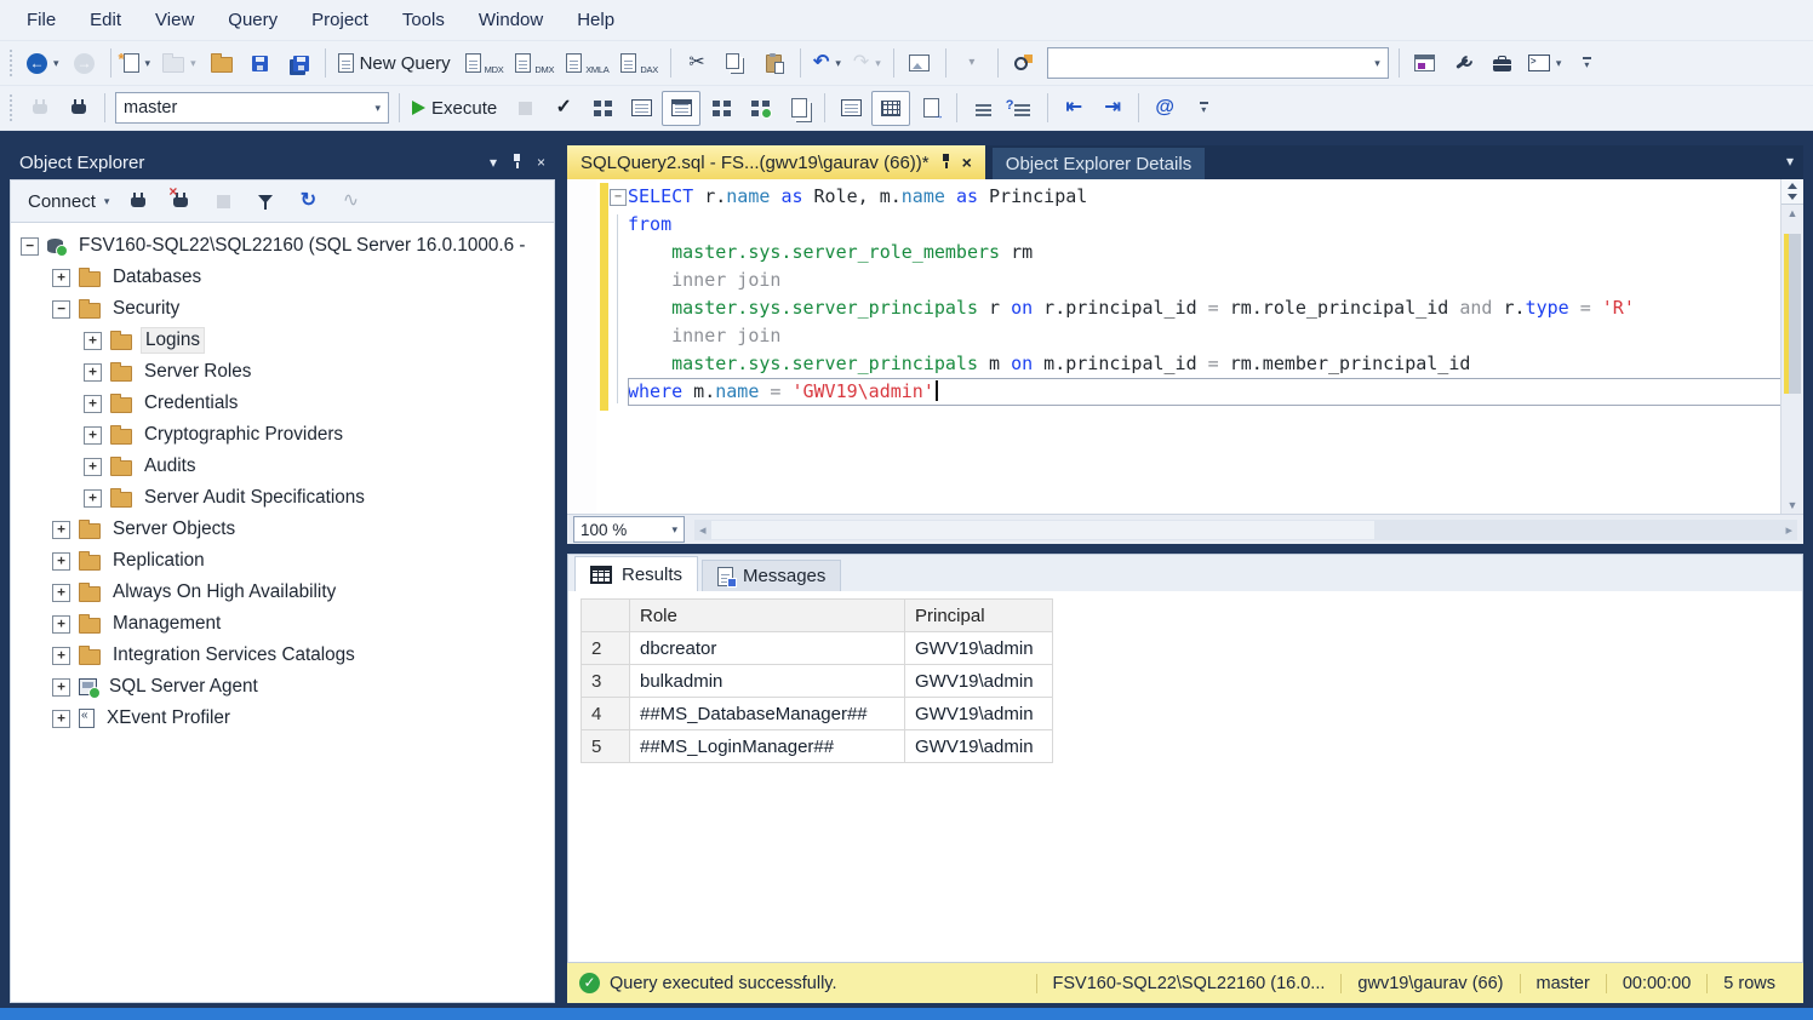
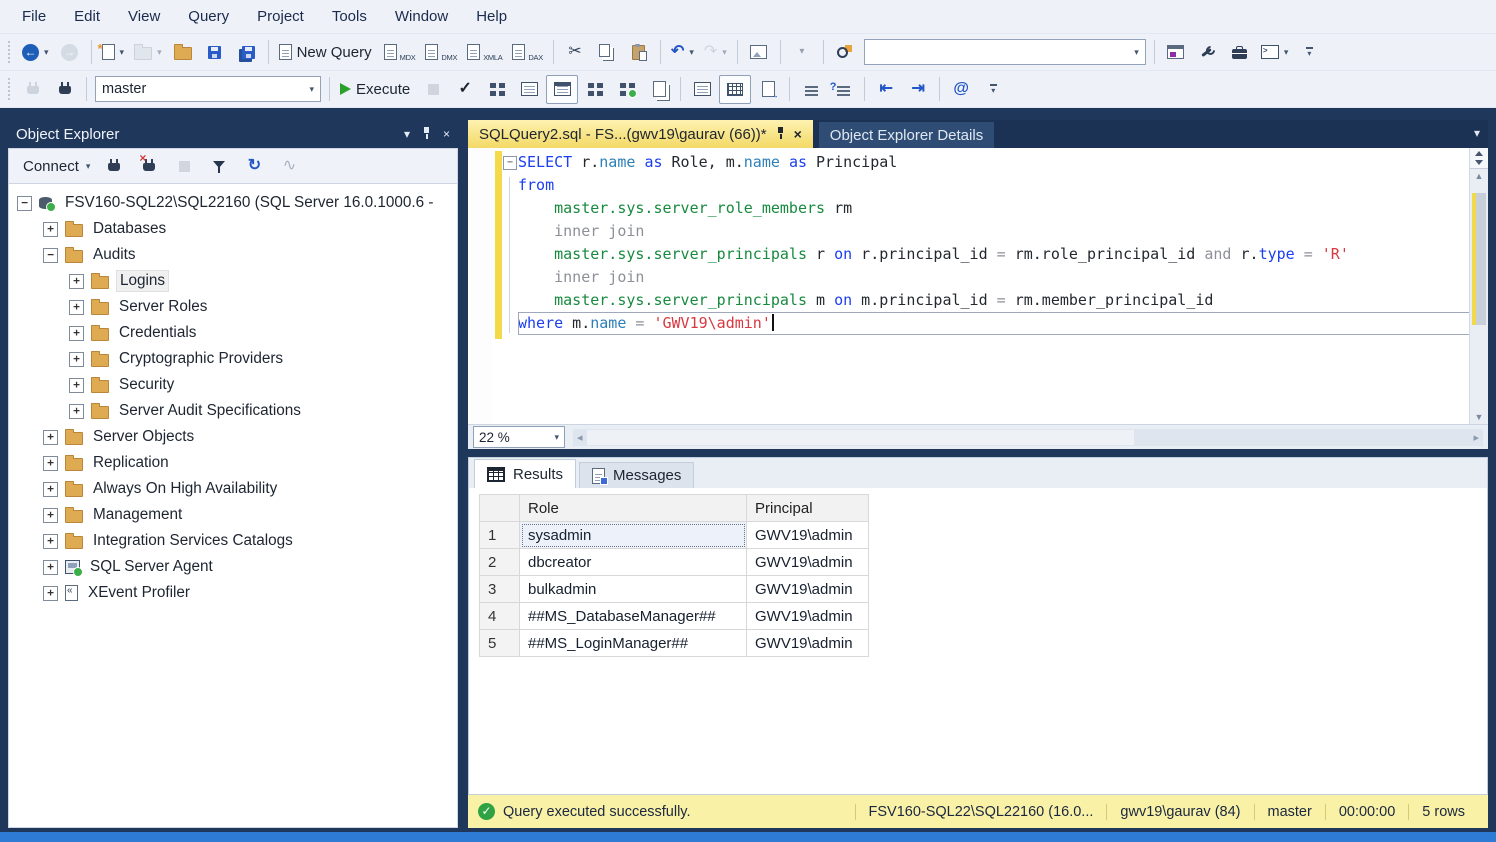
  File
  Edit
  View
  Query
  Project
  Tools
  Window
  Help
  ←
  ▾
  →
  ▾
  ▾
  New Query
  MDX
  DMX
  XMLA
  DAX
  ✂
  ↶
  ▾
  ↷
  ▾
  ▾
  ▾
  ▾
  ▾
  master
  ▾
  Execute
  ✓
  ⇤
  ⇥
  @
  ▾
  Object Explorer
  ▾
  ×
  Connect
  ▾
  ×
  ↻
  ∿
  −
  FSV160-SQL22\SQL22160 (SQL Server 16.0.1000.6 -
  +
  Databases
  −
- Security
+ Audits
  +
  Logins
  +
  Server Roles
  +
  Credentials
  +
  Cryptographic Providers
  +
- Audits
+ Security
  +
  Server Audit Specifications
  +
  Server Objects
  +
  Replication
  +
  Always On High Availability
  +
  Management
  +
  Integration Services Catalogs
  +
  SQL Server Agent
  +
  XEvent Profiler
  SQLQuery2.sql - FS...(gwv19\gaurav (66))*
  ×
  Object Explorer Details
  ▾
  −
  SELECT r.name as Role, m.name as Principal
  from
  master.sys.server_role_members rm
  inner join
  master.sys.server_principals r on r.principal_id = rm.role_principal_id and r.type = 'R'
  inner join
  master.sys.server_principals m on m.principal_id = rm.member_principal_id
  where m.name = 'GWV19\admin'
  ▲
  ▼
- 100 %
+ 22 %
  ▾
  ◂
  ▸
  Results
  Messages
  	Role	Principal
+ 1	sysadmin	GWV19\admin
  2	dbcreator	GWV19\admin
  3	bulkadmin	GWV19\admin
  4	##MS_DatabaseManager##	GWV19\admin
  5	##MS_LoginManager##	GWV19\admin
  ✓
  Query executed successfully.
  FSV160-SQL22\SQL22160 (16.0...
- gwv19\gaurav (66)
+ gwv19\gaurav (84)
  master
  00:00:00
  5 rows
